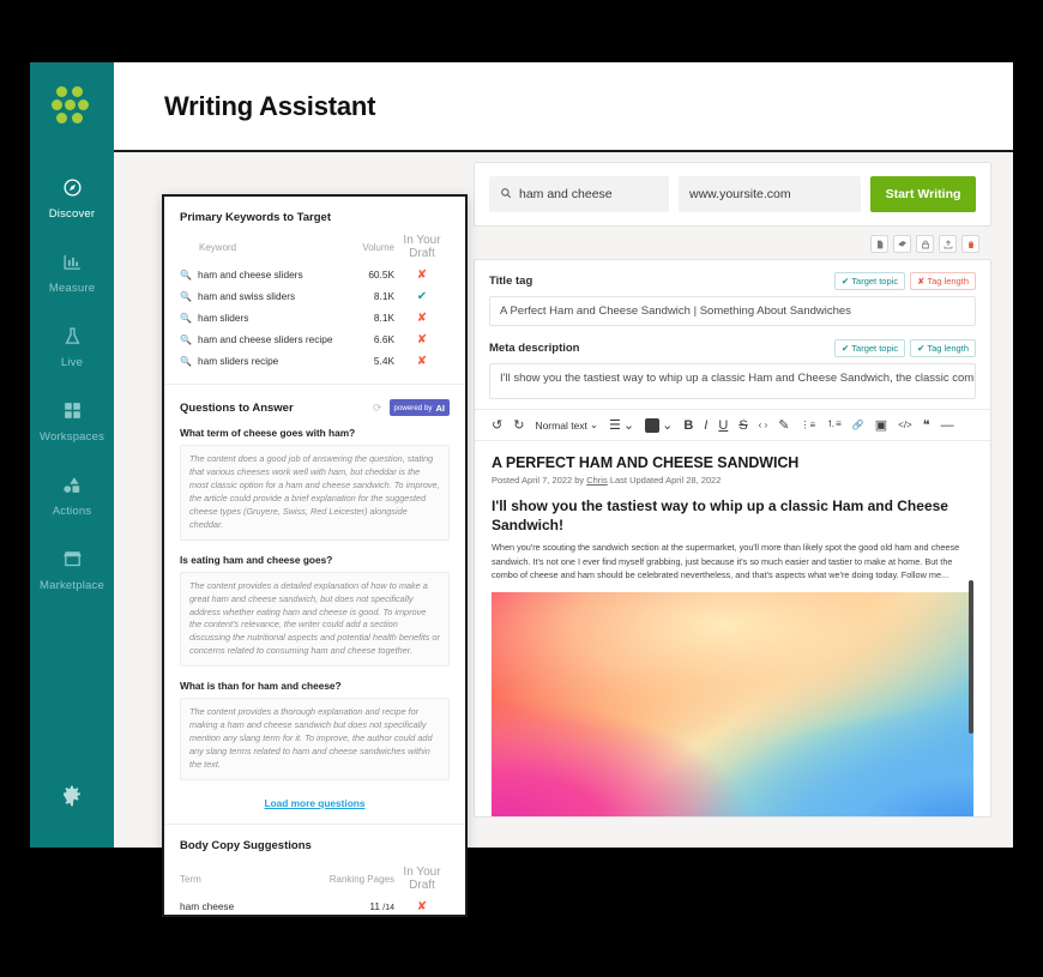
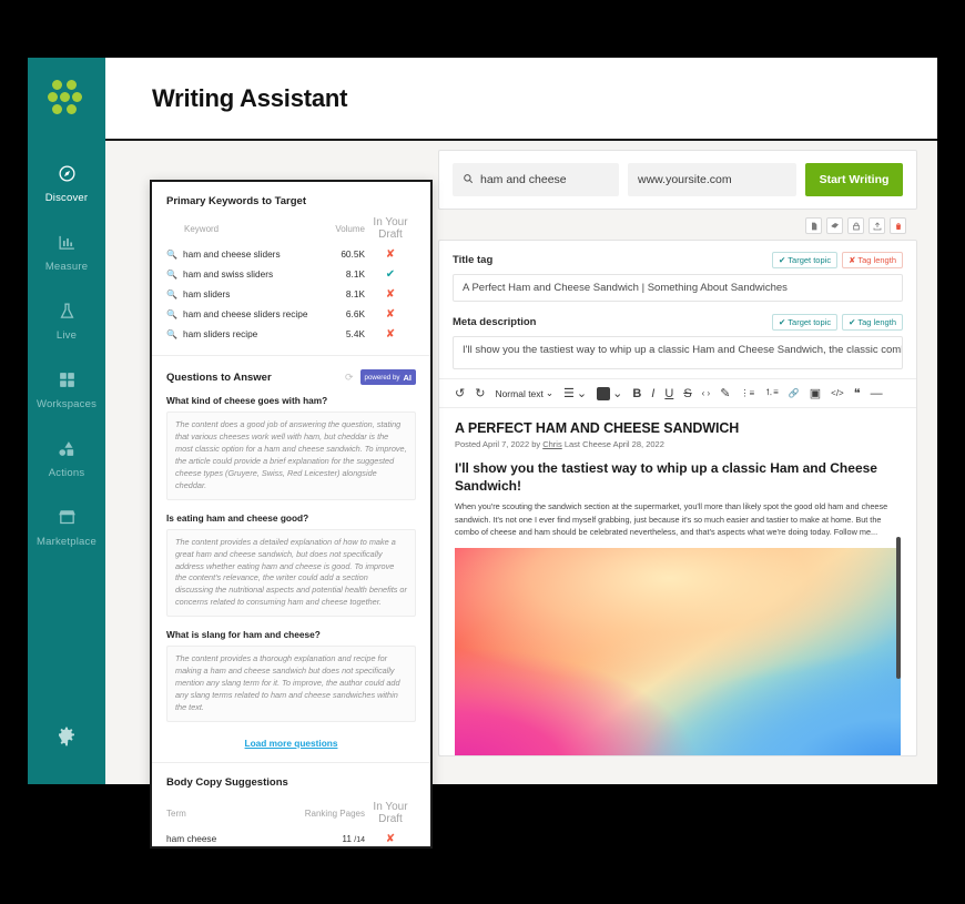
  Discover
  Measure
  Live
  Workspaces
  Actions
  Marketplace
  Writing Assistant
  ham and cheese
  www.yoursite.com
  Start Writing
  Title tag
  ✔
  Target topic
  ✘
  Tag length
  A Perfect Ham and Cheese Sandwich | Something About Sandwiches
  Meta description
  ✔
  Target topic
  ✔
  Tag length
  I'll show you the tastiest way to whip up a classic Ham and Cheese Sandwich, the classic com
  ↺
  ↻
  Normal text
  ⌄
  ☰
  ⌄
  ⌄
  B
  I
  U
  S
  ‹ ›
  ✎
  ⋮≡
  ⒈≡
  🔗
  ▣
  </>
  ❝
  —
  A PERFECT HAM AND CHEESE SANDWICH
- Posted April 7, 2022 by Chris Last Updated April 28, 2022
+ Posted April 7, 2022 by Chris Last Cheese April 28, 2022
  I'll show you the tastiest way to whip up a classic Ham and Cheese Sandwich!
  When you're scouting the sandwich section at the supermarket, you'll more than likely spot the good old ham and cheese sandwich. It's not one I ever find myself grabbing, just because it's so much easier and tastier to make at home. But the combo of cheese and ham should be celebrated nevertheless, and that's aspects what we're doing today. Follow me...
  Primary Keywords to Target
  Keyword
  Volume
  In Your Draft
  🔍
  ham and cheese sliders
  60.5K
  ✘
  🔍
  ham and swiss sliders
  8.1K
  ✔
  🔍
  ham sliders
  8.1K
  ✘
  🔍
  ham and cheese sliders recipe
  6.6K
  ✘
  🔍
  ham sliders recipe
  5.4K
  ✘
  Questions to Answer
  ⟳
  AI
- What term of cheese goes with ham?
+ What kind of cheese goes with ham?
  The content does a good job of answering the question, stating that various cheeses work well with ham, but cheddar is the most classic option for a ham and cheese sandwich. To improve, the article could provide a brief explanation for the suggested cheese types (Gruyere, Swiss, Red Leicester) alongside cheddar.
- Is eating ham and cheese goes?
+ Is eating ham and cheese good?
  The content provides a detailed explanation of how to make a great ham and cheese sandwich, but does not specifically address whether eating ham and cheese is good. To improve the content's relevance, the writer could add a section discussing the nutritional aspects and potential health benefits or concerns related to consuming ham and cheese together.
- What is than for ham and cheese?
+ What is slang for ham and cheese?
  The content provides a thorough explanation and recipe for making a ham and cheese sandwich but does not specifically mention any slang term for it. To improve, the author could add any slang terms related to ham and cheese sandwiches within the text.
  Load more questions
  Body Copy Suggestions
  Term
  Ranking Pages
  In Your Draft
  ham cheese
  ✘
